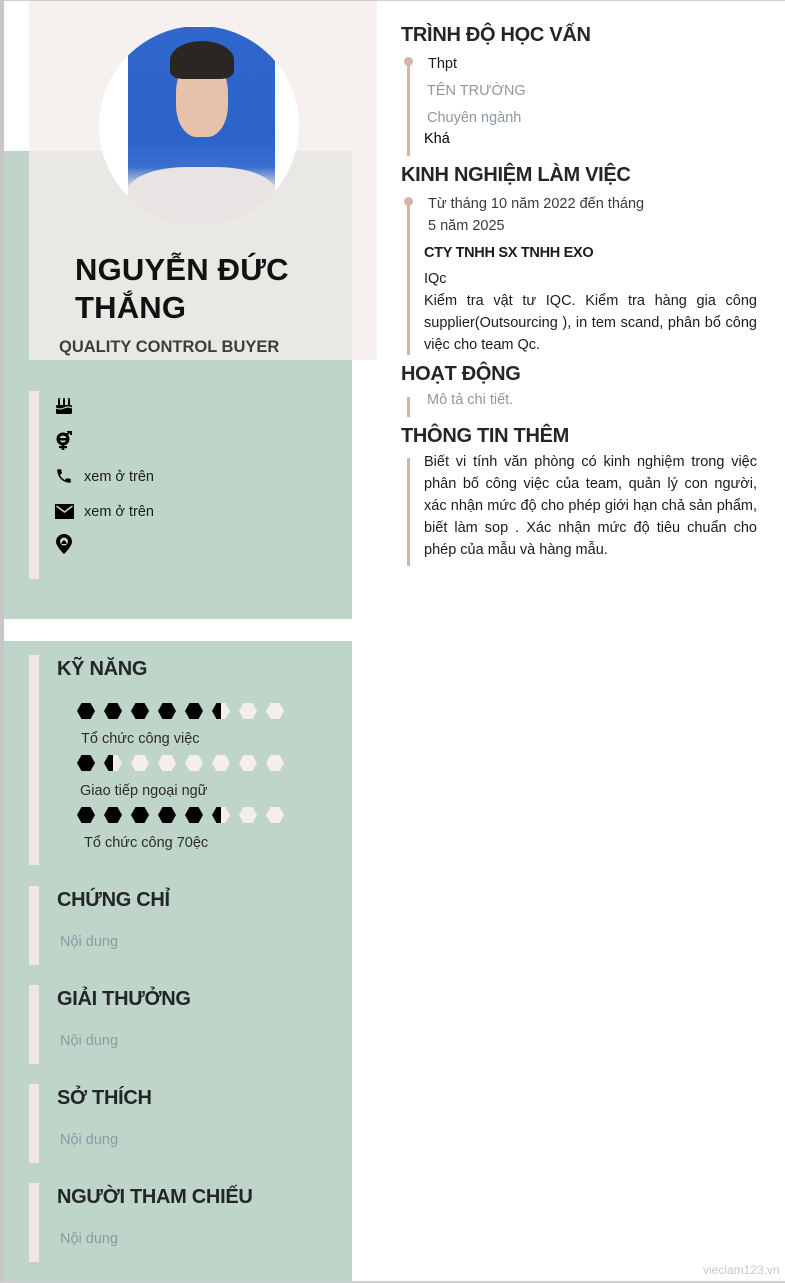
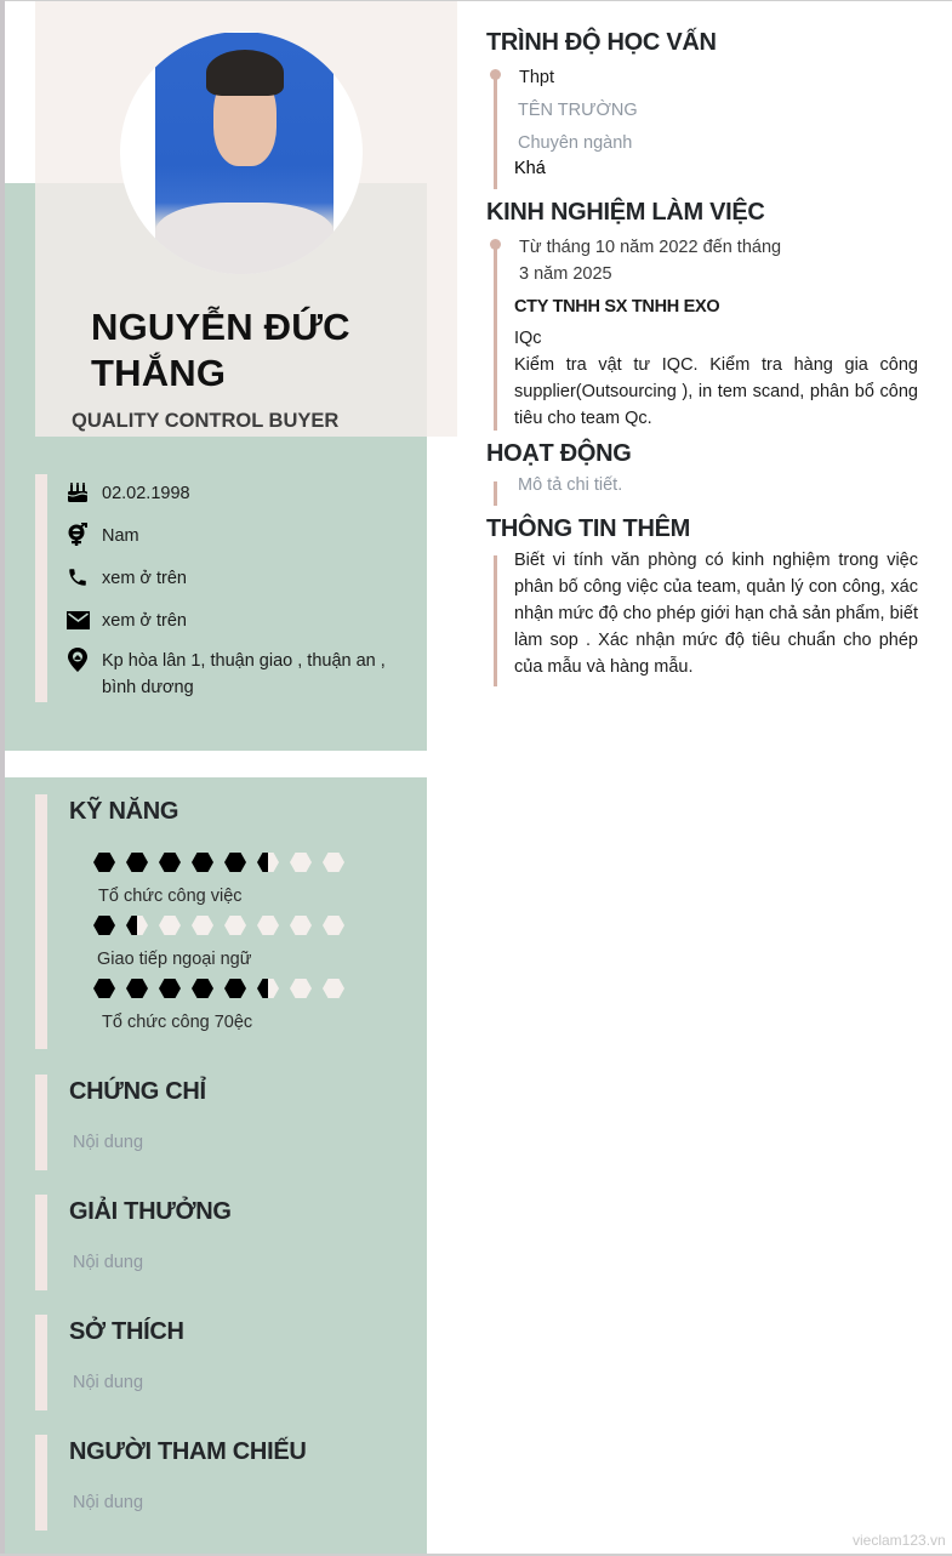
  NGUYỄN ĐỨC THẮNG
  QUALITY CONTROL BUYER
+ 02.02.1998
+ Nam
  xem ở trên
  xem ở trên
+ Kp hòa lân 1, thuận giao , thuận an , bình dương
  KỸ NĂNG
  Tổ chức công việc
  Giao tiếp ngoại ngữ
  Tổ chức công 70ệc
  CHỨNG CHỈ
  Nội dung
  GIẢI THƯỞNG
  Nội dung
  SỞ THÍCH
  Nội dung
  NGƯỜI THAM CHIẾU
  Nội dung
  TRÌNH ĐỘ HỌC VẤN
  Thpt
  TÊN TRƯỜNG
  Chuyên ngành
  Khá
  KINH NGHIỆM LÀM VIỆC
  Từ tháng 10 năm 2022 đến tháng
- 5 năm 2025
+ 3 năm 2025
  CTY TNHH SX TNHH EXO
  IQc
- Kiểm tra vật tư IQC. Kiểm tra hàng gia công supplier(Outsourcing ), in tem scand, phân bổ công việc cho team Qc.
+ Kiểm tra vật tư IQC. Kiểm tra hàng gia công supplier(Outsourcing ), in tem scand, phân bổ công tiêu cho team Qc.
  HOẠT ĐỘNG
  Mô tả chi tiết.
  THÔNG TIN THÊM
- Biết vi tính văn phòng có kinh nghiệm trong việc phân bố công việc của team, quản lý con người, xác nhận mức độ cho phép giới hạn chả sản phẩm, biết làm sop . Xác nhận mức độ tiêu chuẩn cho phép của mẫu và hàng mẫu.
+ Biết vi tính văn phòng có kinh nghiệm trong việc phân bố công việc của team, quản lý con công, xác nhận mức độ cho phép giới hạn chả sản phẩm, biết làm sop . Xác nhận mức độ tiêu chuẩn cho phép của mẫu và hàng mẫu.
  vieclam123.vn
